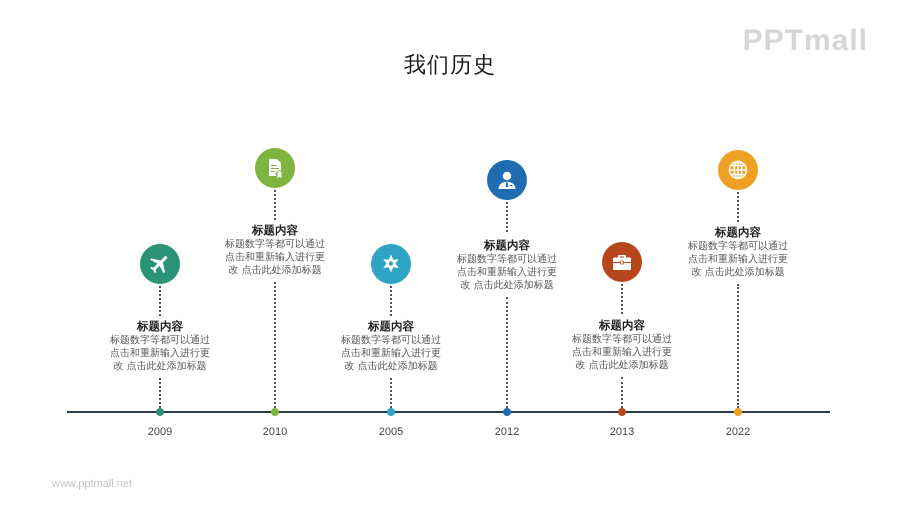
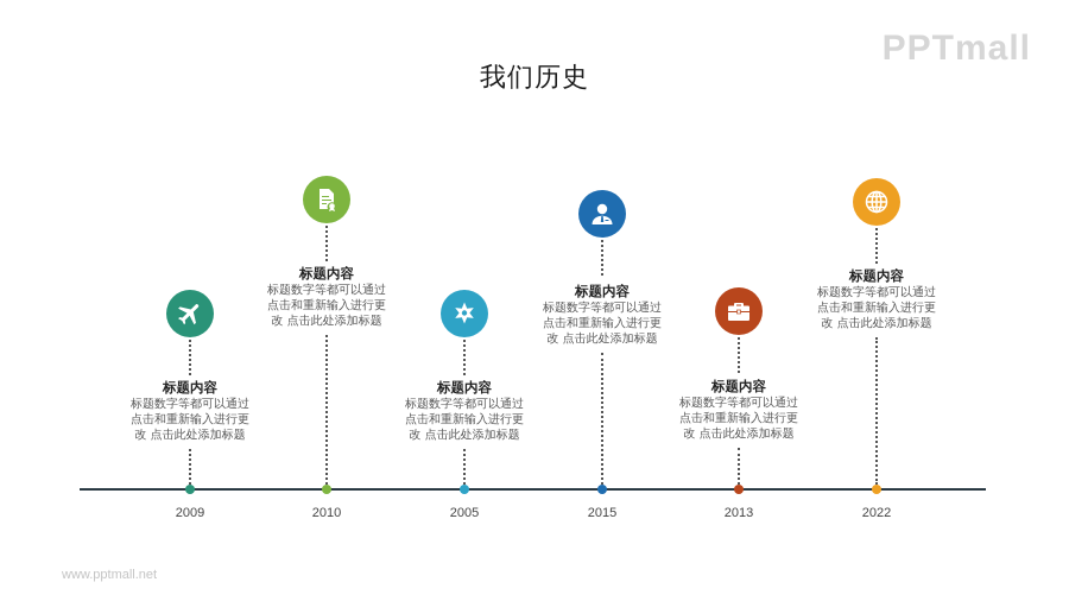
  我们历史
  PPTmall
  标题内容
  标题数字等都可以通过
  点击和重新输入进行更
  改 点击此处添加标题
  2009
  标题内容
  标题数字等都可以通过
  点击和重新输入进行更
  改 点击此处添加标题
  2010
  标题内容
  标题数字等都可以通过
  点击和重新输入进行更
  改 点击此处添加标题
  2005
  标题内容
  标题数字等都可以通过
  点击和重新输入进行更
  改 点击此处添加标题
- 2012
+ 2015
  标题内容
  标题数字等都可以通过
  点击和重新输入进行更
  改 点击此处添加标题
  2013
  标题内容
  标题数字等都可以通过
  点击和重新输入进行更
  改 点击此处添加标题
  2022
  www.pptmall.net
